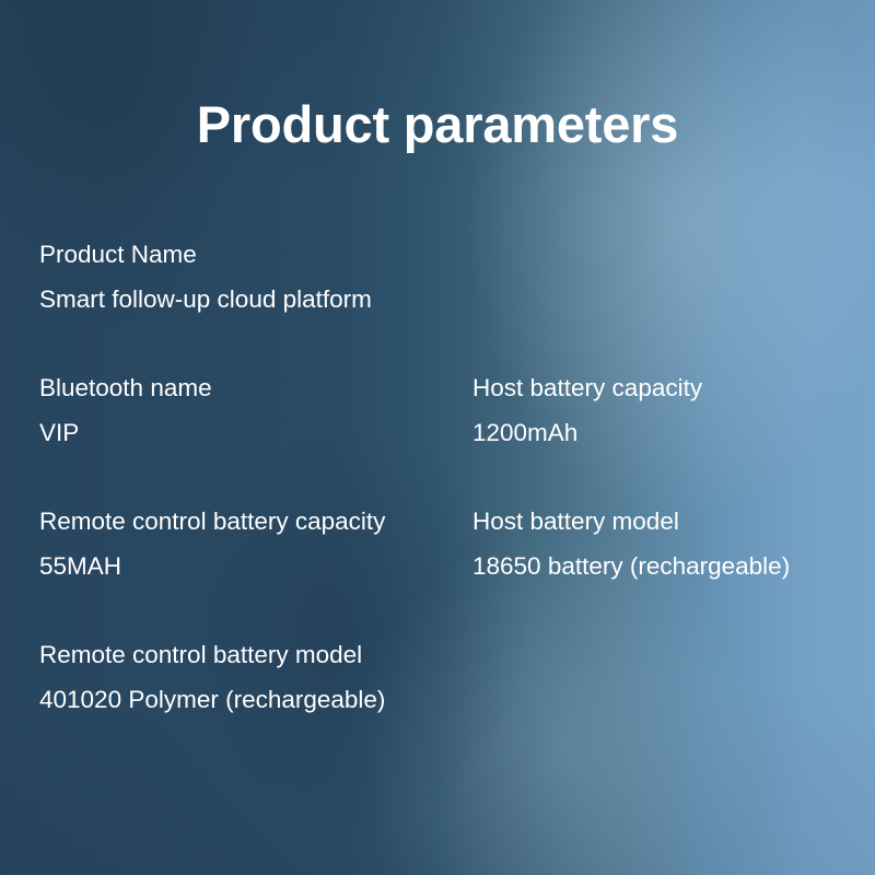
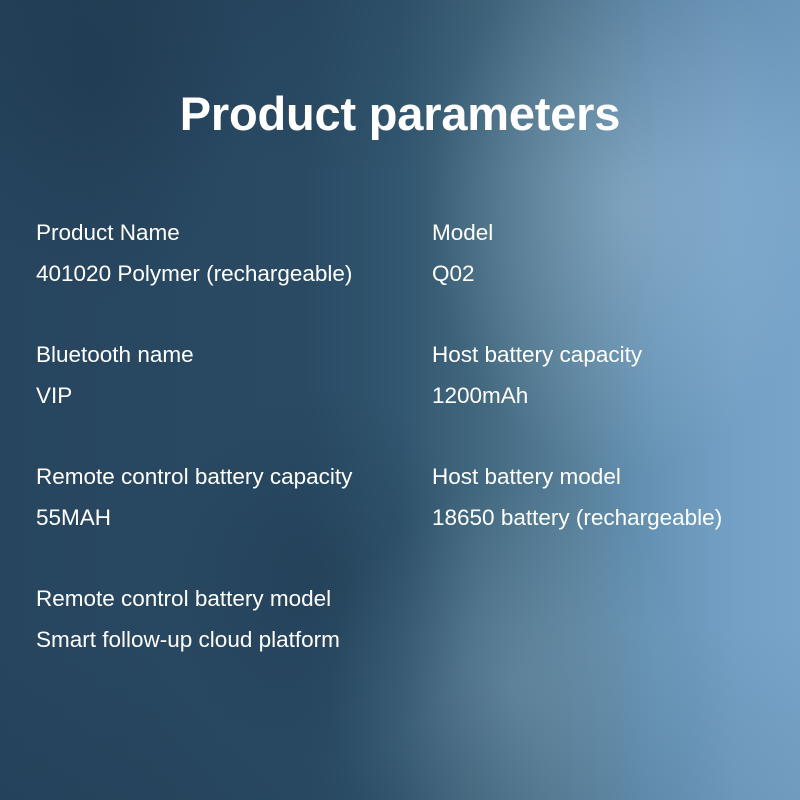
  Product parameters
  Product Name
- Smart follow-up cloud platform
+ 401020 Polymer (rechargeable)
+ Model
+ Q02
  Bluetooth name
  VIP
  Host battery capacity
  1200mAh
  Remote control battery capacity
  55MAH
  Host battery model
  18650 battery (rechargeable)
  Remote control battery model
- 401020 Polymer (rechargeable)
+ Smart follow-up cloud platform
